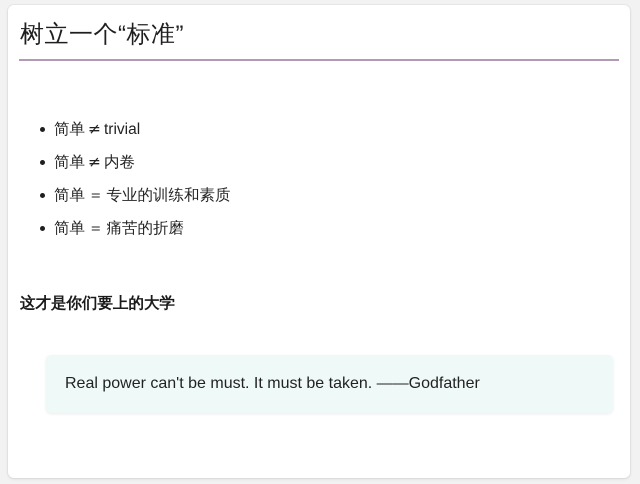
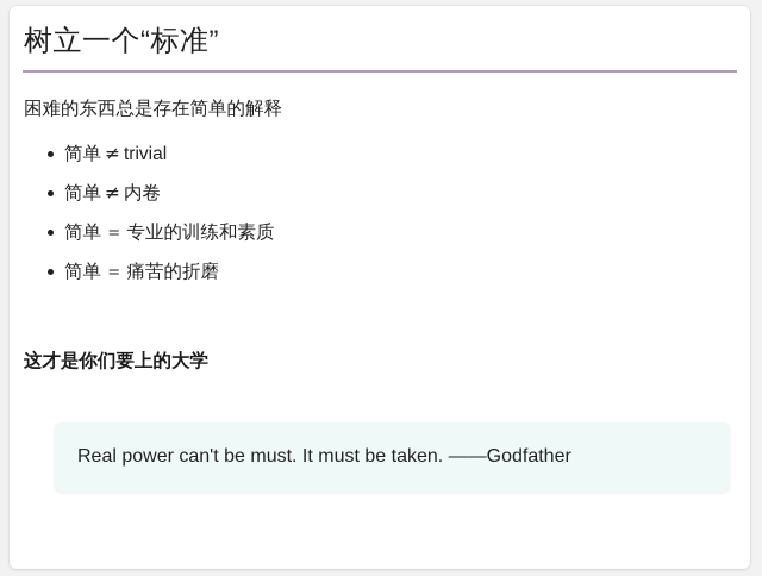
  树立一个“标准”
+ 困难的东西总是存在简单的解释
  简单 ≠ trivial
  简单 ≠ 内卷
  简单 ＝ 专业的训练和素质
  简单 ＝ 痛苦的折磨
  这才是你们要上的大学
  Real power can't be must. It must be taken. ——Godfather
